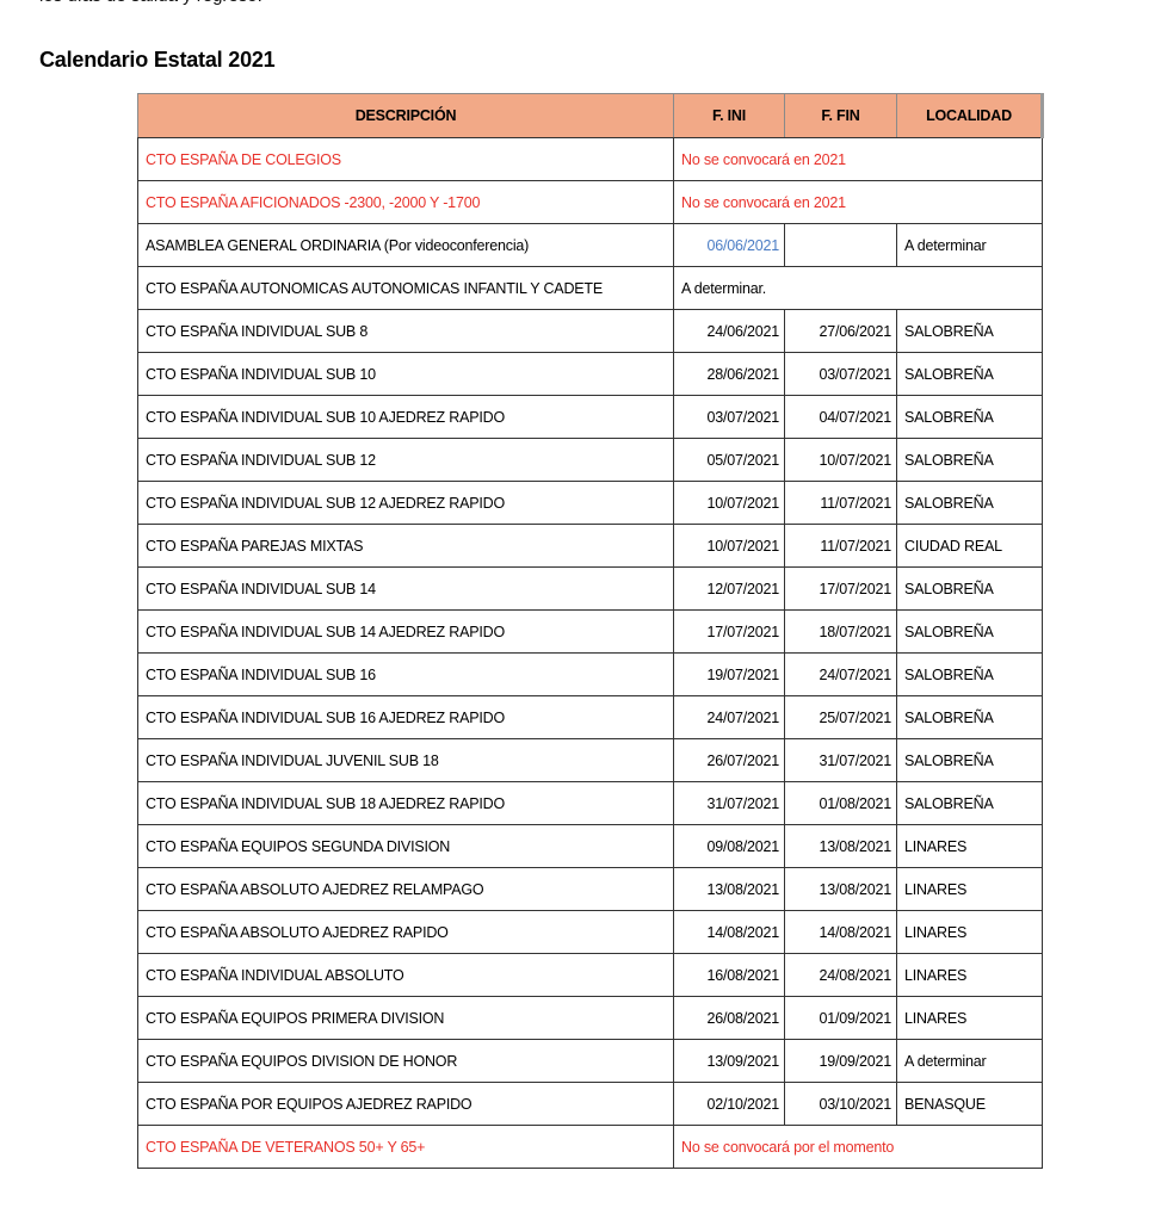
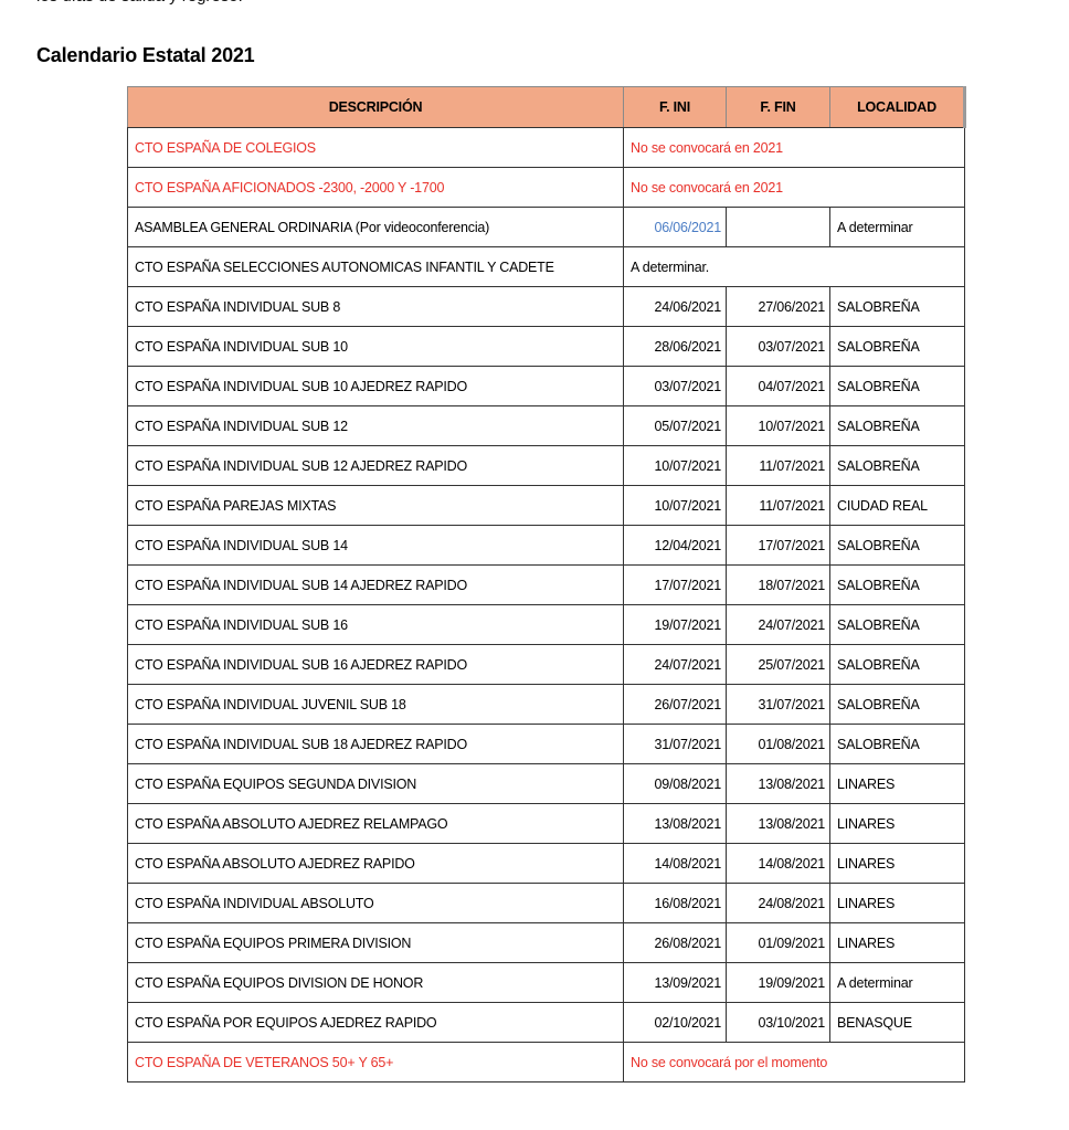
  Calendario Estatal 2021
  DESCRIPCIÓN	F. INI	F. FIN	LOCALIDAD
  CTO ESPAÑA DE COLEGIOS	No se convocará en 2021
  CTO ESPAÑA AFICIONADOS -2300, -2000 Y -1700	No se convocará en 2021
  ASAMBLEA GENERAL ORDINARIA (Por videoconferencia)	06/06/2021		A determinar
- CTO ESPAÑA AUTONOMICAS AUTONOMICAS INFANTIL Y CADETE	A determinar.
+ CTO ESPAÑA SELECCIONES AUTONOMICAS INFANTIL Y CADETE	A determinar.
  CTO ESPAÑA INDIVIDUAL SUB 8	24/06/2021	27/06/2021	SALOBREÑA
  CTO ESPAÑA INDIVIDUAL SUB 10	28/06/2021	03/07/2021	SALOBREÑA
  CTO ESPAÑA INDIVIDUAL SUB 10 AJEDREZ RAPIDO	03/07/2021	04/07/2021	SALOBREÑA
  CTO ESPAÑA INDIVIDUAL SUB 12	05/07/2021	10/07/2021	SALOBREÑA
  CTO ESPAÑA INDIVIDUAL SUB 12 AJEDREZ RAPIDO	10/07/2021	11/07/2021	SALOBREÑA
  CTO ESPAÑA PAREJAS MIXTAS	10/07/2021	11/07/2021	CIUDAD REAL
- CTO ESPAÑA INDIVIDUAL SUB 14	12/07/2021	17/07/2021	SALOBREÑA
+ CTO ESPAÑA INDIVIDUAL SUB 14	12/04/2021	17/07/2021	SALOBREÑA
  CTO ESPAÑA INDIVIDUAL SUB 14 AJEDREZ RAPIDO	17/07/2021	18/07/2021	SALOBREÑA
  CTO ESPAÑA INDIVIDUAL SUB 16	19/07/2021	24/07/2021	SALOBREÑA
  CTO ESPAÑA INDIVIDUAL SUB 16 AJEDREZ RAPIDO	24/07/2021	25/07/2021	SALOBREÑA
  CTO ESPAÑA INDIVIDUAL JUVENIL SUB 18	26/07/2021	31/07/2021	SALOBREÑA
  CTO ESPAÑA INDIVIDUAL SUB 18 AJEDREZ RAPIDO	31/07/2021	01/08/2021	SALOBREÑA
  CTO ESPAÑA EQUIPOS SEGUNDA DIVISION	09/08/2021	13/08/2021	LINARES
  CTO ESPAÑA ABSOLUTO AJEDREZ RELAMPAGO	13/08/2021	13/08/2021	LINARES
  CTO ESPAÑA ABSOLUTO AJEDREZ RAPIDO	14/08/2021	14/08/2021	LINARES
  CTO ESPAÑA INDIVIDUAL ABSOLUTO	16/08/2021	24/08/2021	LINARES
  CTO ESPAÑA EQUIPOS PRIMERA DIVISION	26/08/2021	01/09/2021	LINARES
  CTO ESPAÑA EQUIPOS DIVISION DE HONOR	13/09/2021	19/09/2021	A determinar
  CTO ESPAÑA POR EQUIPOS AJEDREZ RAPIDO	02/10/2021	03/10/2021	BENASQUE
  CTO ESPAÑA DE VETERANOS 50+ Y 65+	No se convocará por el momento
